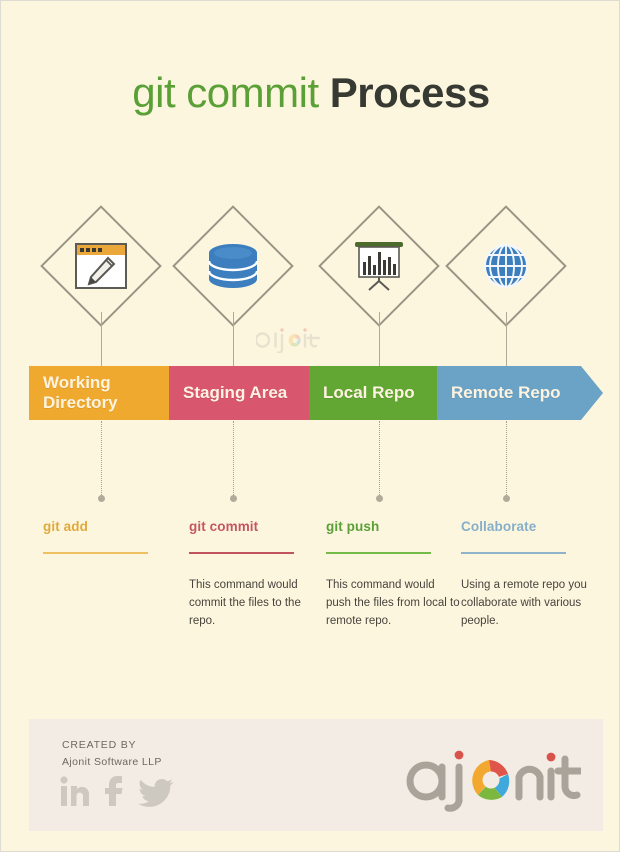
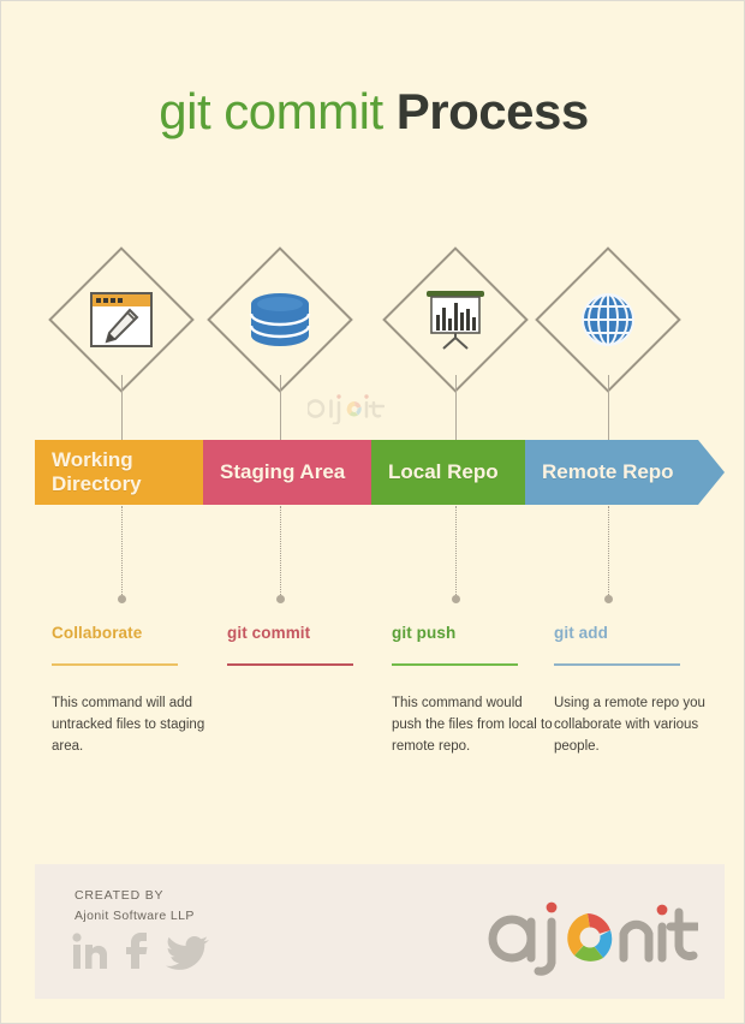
  git commit Process
  Working
  Directory
  Staging Area
  Local Repo
  Remote Repo
- git add
+ Collaborate
+ This command will add untracked files to staging area.
  git commit
- This command would commit the files to the repo.
  git push
  This command would push the files from local to remote repo.
- Collaborate
+ git add
  Using a remote repo you collaborate with various people.
  CREATED BY
  Ajonit Software LLP
